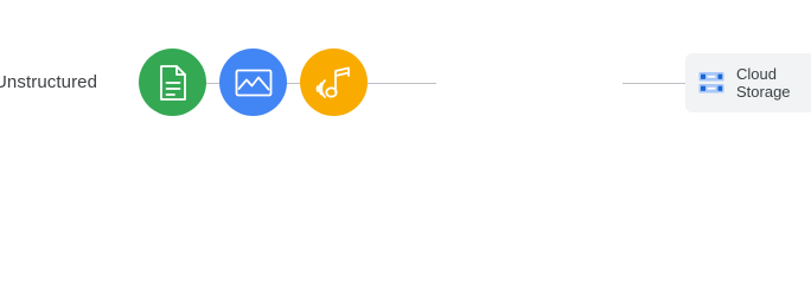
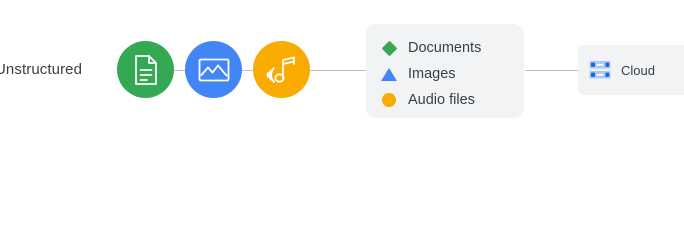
  Unstructured
+ Documents
+ Images
+ Audio files
  Cloud
- Storage
